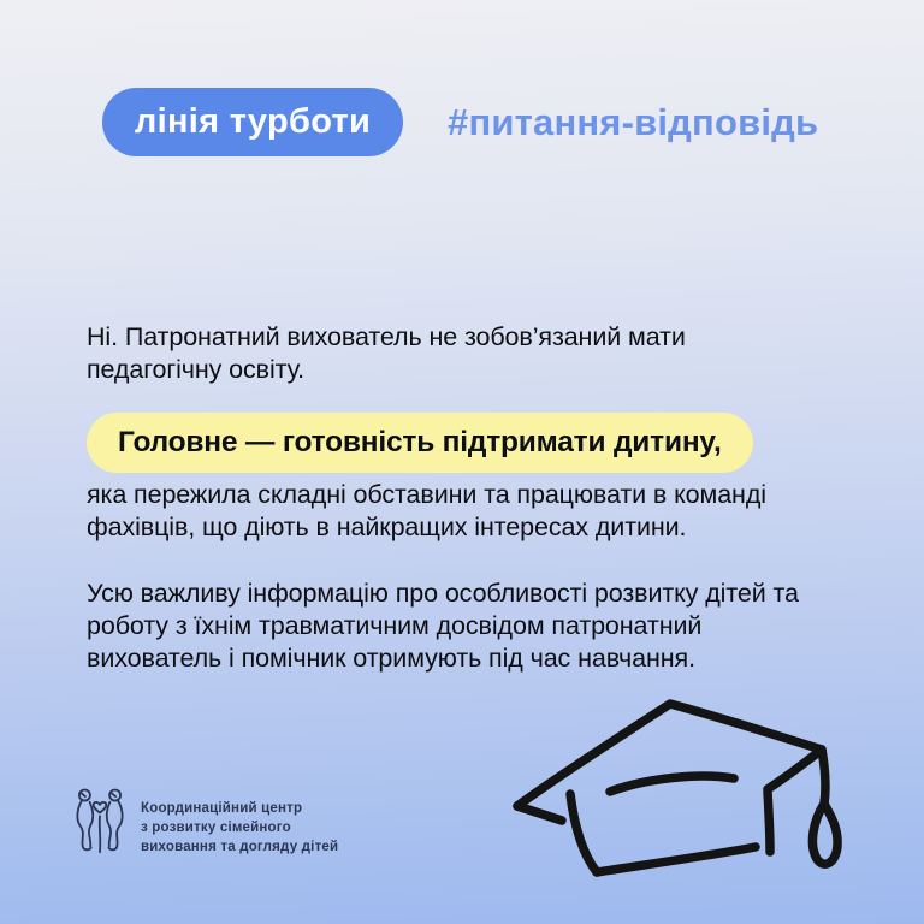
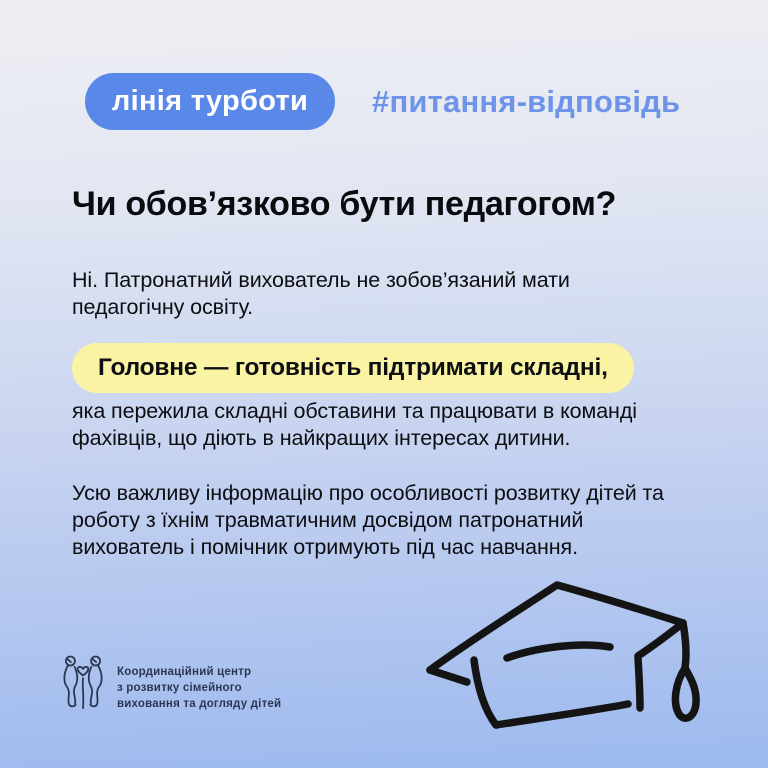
  лінія турботи
  #питання-відповідь
+ Чи обов’язково бути педагогом?
  Ні. Патронатний вихователь не зобов’язаний мати педагогічну освіту.
- Головне — готовність підтримати дитину,
+ Головне — готовність підтримати складні,
  яка пережила складні обставини та працювати в команді фахівців, що діють в найкращих інтересах дитини.
  Усю важливу інформацію про особливості розвитку дітей та роботу з їхнім травматичним досвідом патронатний вихователь і помічник отримують під час навчання.
  Координаційний центр
  з розвитку сімейного
  виховання та догляду дітей
